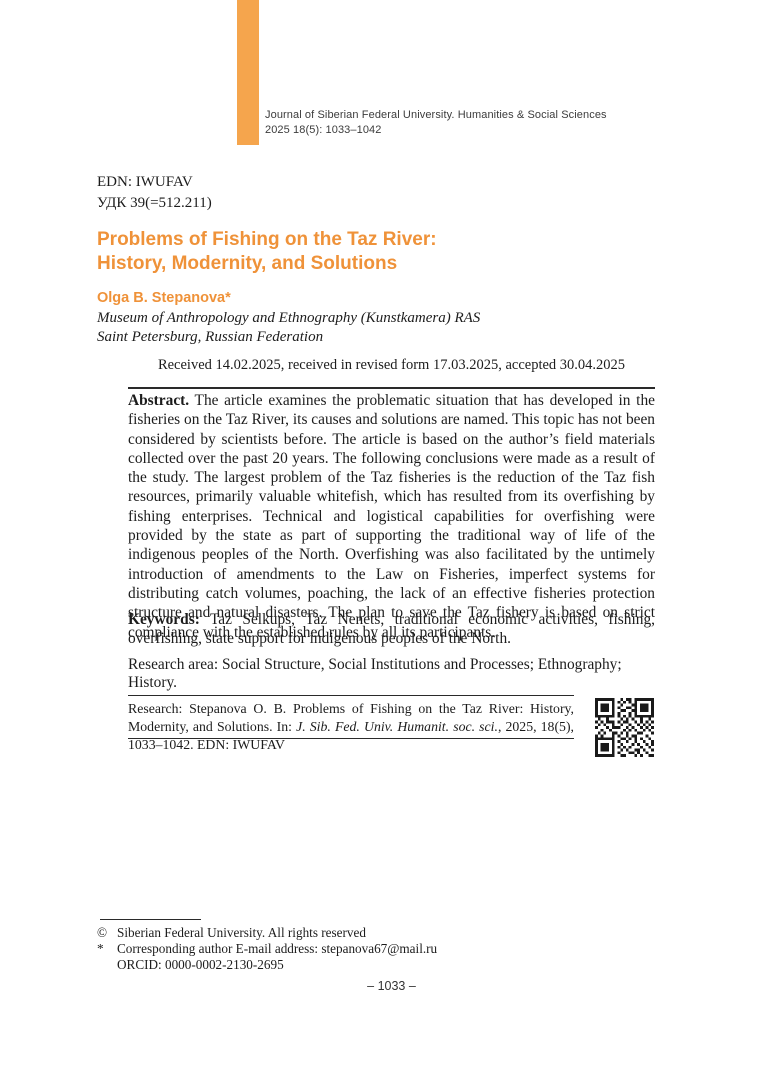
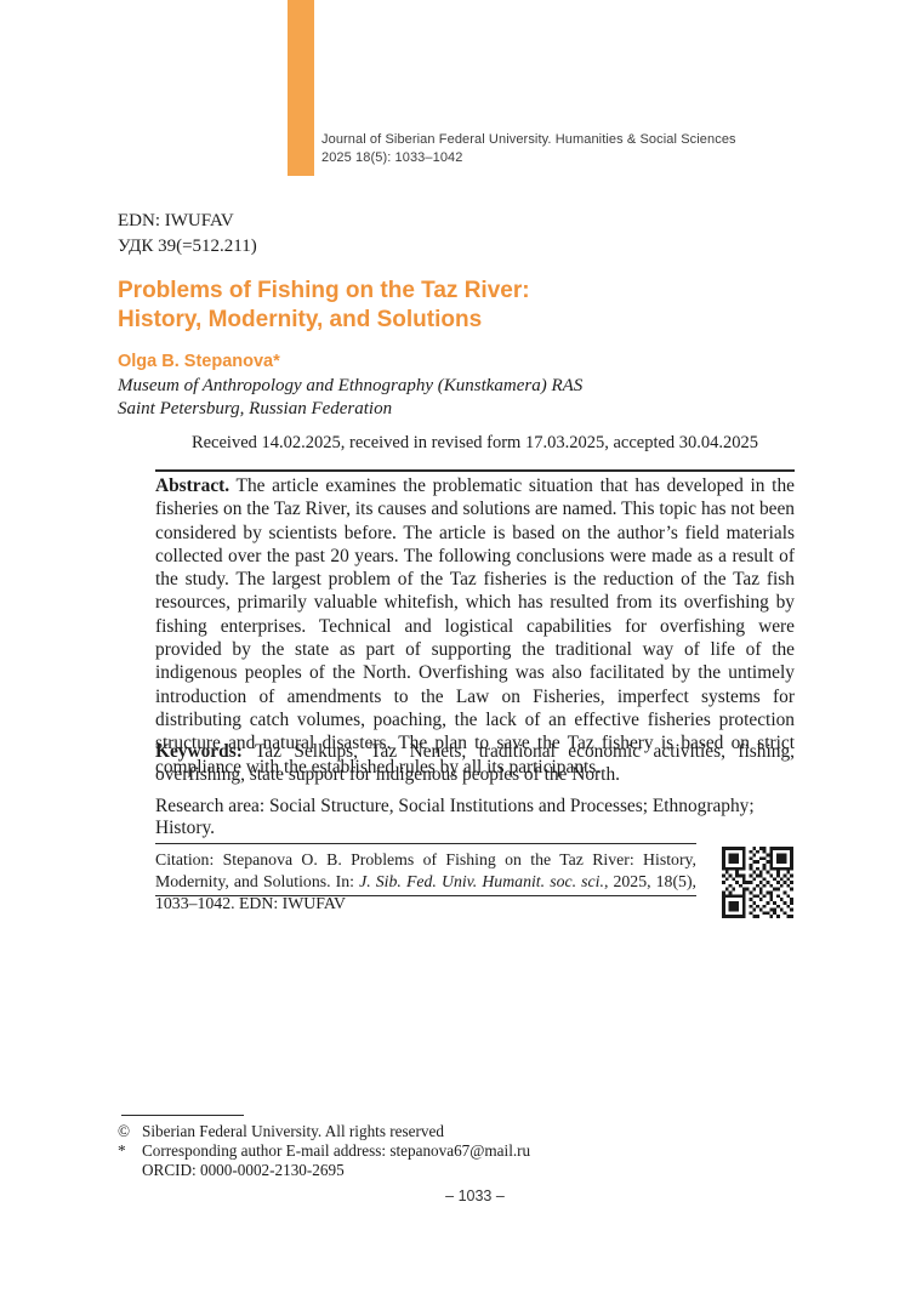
  Journal of Siberian Federal University. Humanities & Social Sciences
  2025 18(5): 1033–1042
  EDN: IWUFAV
  УДК 39(=512.211)
  Problems of Fishing on the Taz River:
  History, Modernity, and Solutions
  Olga B. Stepanova*
  Museum of Anthropology and Ethnography (Kunstkamera) RAS
  Saint Petersburg, Russian Federation
  Received 14.02.2025, received in revised form 17.03.2025, accepted 30.04.2025
  Abstract. The article examines the problematic situation that has developed in the fisheries on the Taz River, its causes and solutions are named. This topic has not been considered by scientists before. The article is based on the author’s field materials collected over the past 20 years. The following conclusions were made as a result of the study. The largest problem of the Taz fisheries is the reduction of the Taz fish resources, primarily valuable whitefish, which has resulted from its overfishing by fishing enterprises. Technical and logistical capabilities for overfishing were provided by the state as part of supporting the traditional way of life of the indigenous peoples of the North. Overfishing was also facilitated by the untimely introduction of amendments to the Law on Fisheries, imperfect systems for distributing catch volumes, poaching, the lack of an effective fisheries protection structure and natural disasters. The plan to save the Taz fishery is based on strict compliance with the established rules by all its participants.
  Keywords: Taz Selkups, Taz Nenets, traditional economic activities, fishing, overfishing, state support for indigenous peoples of the North.
  Research area: Social Structure, Social Institutions and Processes; Ethnography; History.
- Research: Stepanova O. B. Problems of Fishing on the Taz River: History, Modernity, and Solutions. In: J. Sib. Fed. Univ. Humanit. soc. sci., 2025, 18(5), 1033–1042. EDN: IWUFAV
+ Citation: Stepanova O. B. Problems of Fishing on the Taz River: History, Modernity, and Solutions. In: J. Sib. Fed. Univ. Humanit. soc. sci., 2025, 18(5), 1033–1042. EDN: IWUFAV
  ©
  Siberian Federal University. All rights reserved
  *
  Corresponding author E-mail address: stepanova67@mail.ru
  ORCID: 0000-0002-2130-2695
  – 1033 –
